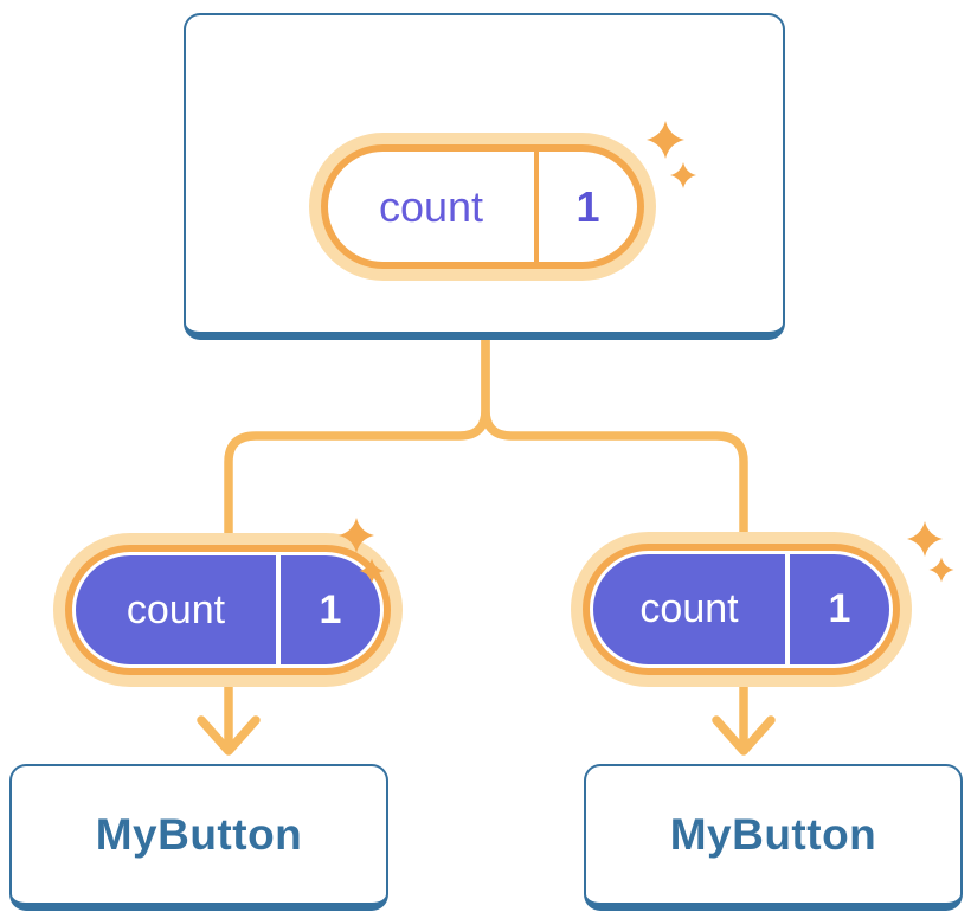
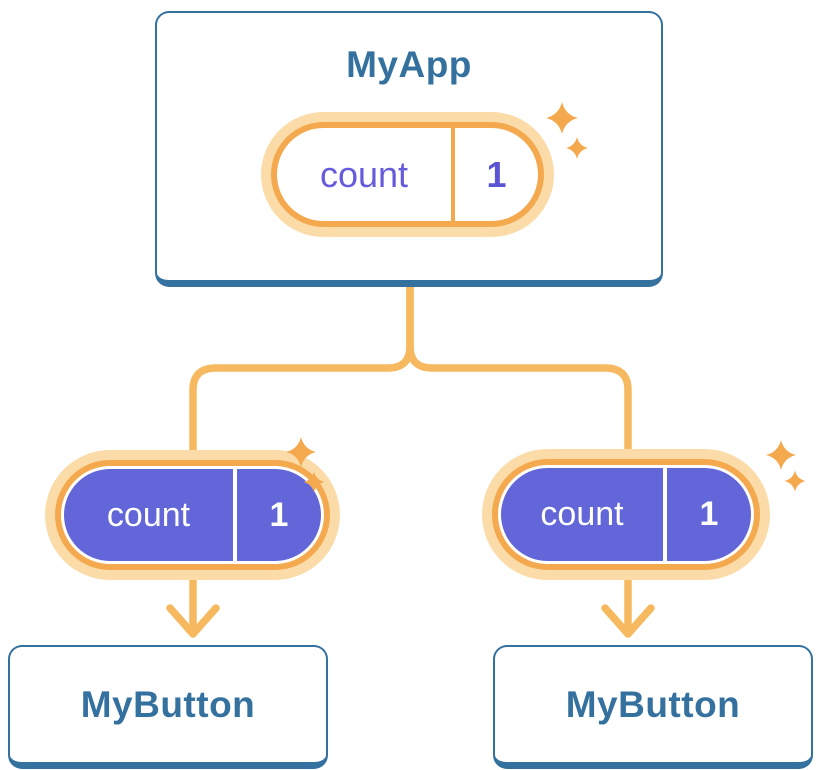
+ MyApp
  count
  1
  count
  1
  count
  1
  MyButton
  MyButton
